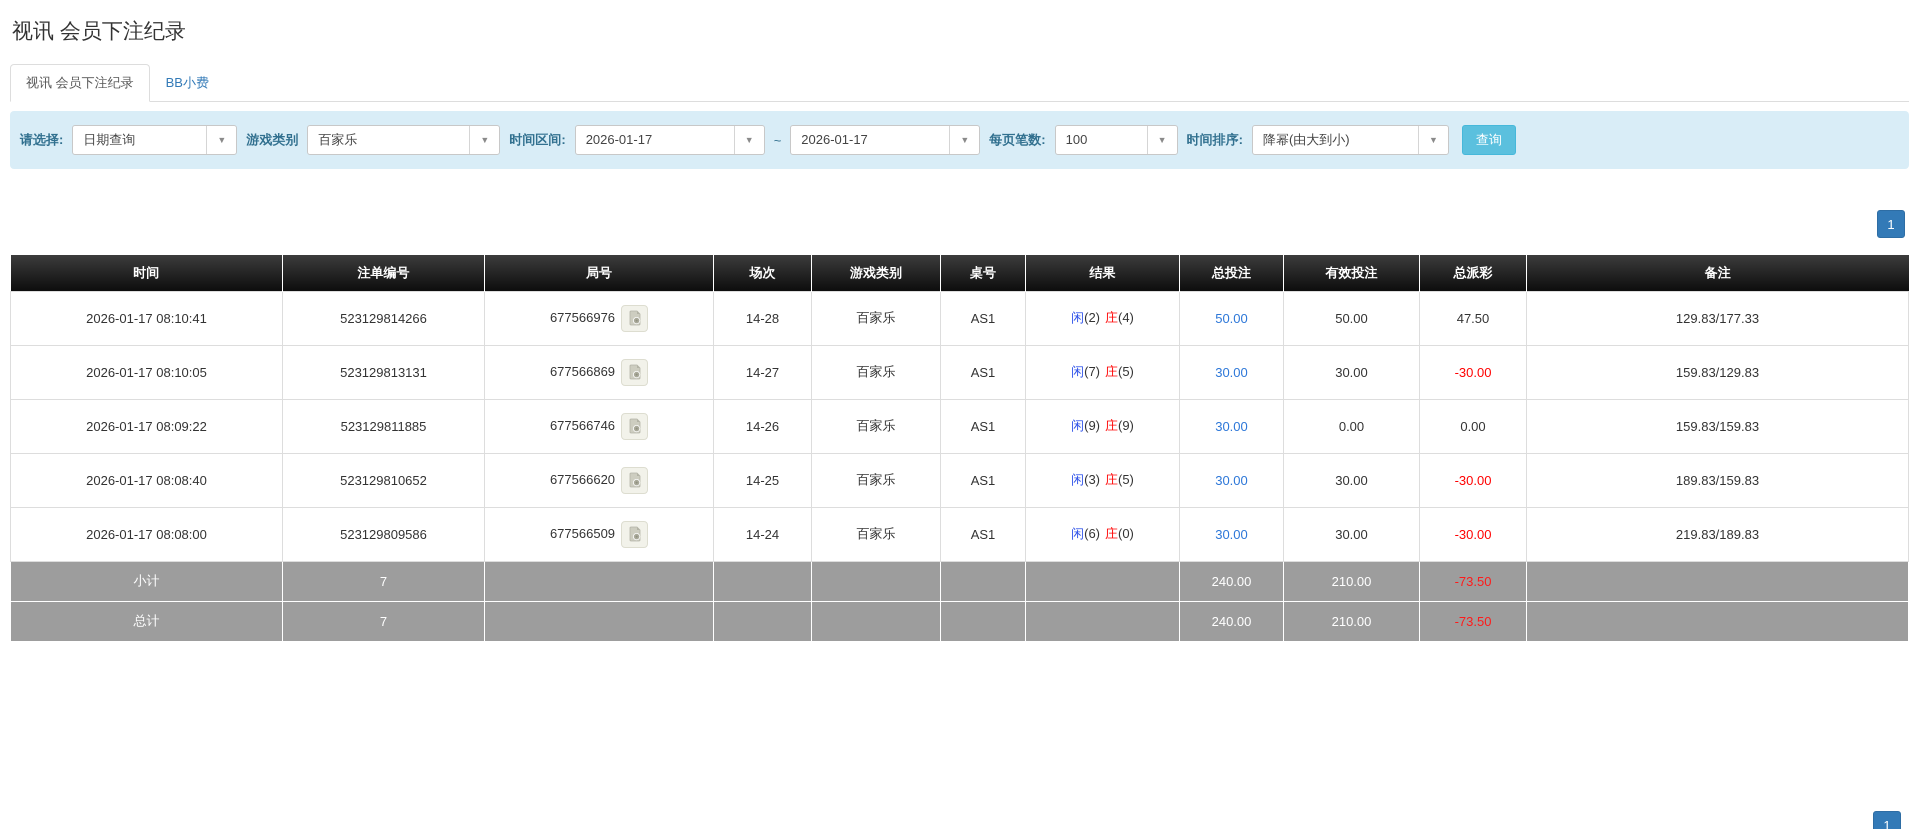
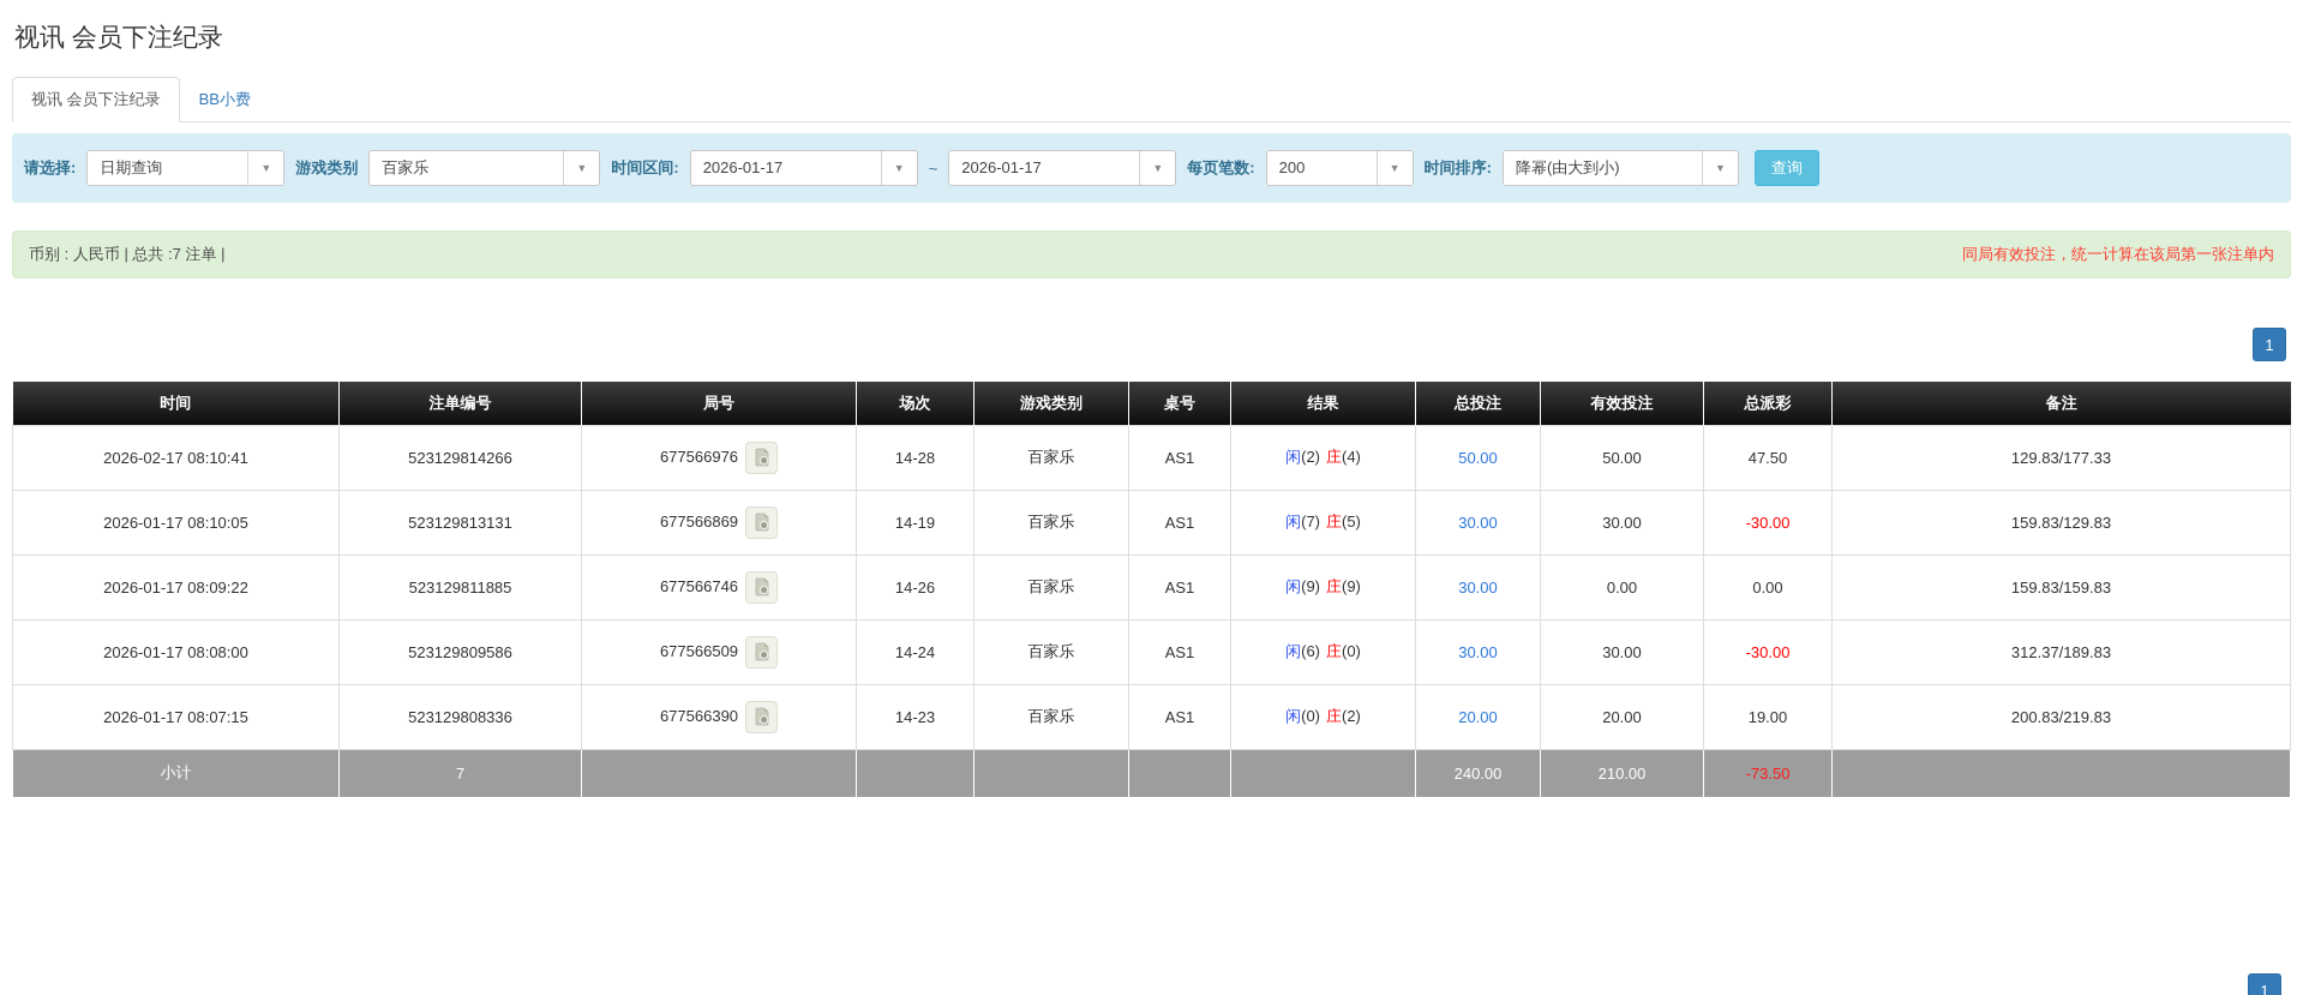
  视讯 会员下注纪录
  视讯 会员下注纪录
  BB小费
  请选择:
  日期查询
  ▼
  游戏类别
  百家乐
  ▼
  时间区间:
  2026-01-17
  ▼
  ~
  2026-01-17
  ▼
  每页笔数:
- 100
+ 200
  ▼
  时间排序:
  降幂(由大到小)
  ▼
  查询
+ 币别 : 人民币 | 总共 :7 注单 |
+ 同局有效投注，统一计算在该局第一张注单内
  1
  时间	注单编号	局号	场次	游戏类别	桌号	结果	总投注	有效投注	总派彩	备注
- 2026-01-17 08:10:41	523129814266	677566976	14-28	百家乐	AS1	闲(2) 庄(4)	50.00	50.00	47.50	129.83/177.33
+ 2026-02-17 08:10:41	523129814266	677566976	14-28	百家乐	AS1	闲(2) 庄(4)	50.00	50.00	47.50	129.83/177.33
- 2026-01-17 08:10:05	523129813131	677566869	14-27	百家乐	AS1	闲(7) 庄(5)	30.00	30.00	-30.00	159.83/129.83
+ 2026-01-17 08:10:05	523129813131	677566869	14-19	百家乐	AS1	闲(7) 庄(5)	30.00	30.00	-30.00	159.83/129.83
  2026-01-17 08:09:22	523129811885	677566746	14-26	百家乐	AS1	闲(9) 庄(9)	30.00	0.00	0.00	159.83/159.83
- 2026-01-17 08:08:40	523129810652	677566620	14-25	百家乐	AS1	闲(3) 庄(5)	30.00	30.00	-30.00	189.83/159.83
- 2026-01-17 08:08:00	523129809586	677566509	14-24	百家乐	AS1	闲(6) 庄(0)	30.00	30.00	-30.00	219.83/189.83
+ 2026-01-17 08:08:00	523129809586	677566509	14-24	百家乐	AS1	闲(6) 庄(0)	30.00	30.00	-30.00	312.37/189.83
+ 2026-01-17 08:07:15	523129808336	677566390	14-23	百家乐	AS1	闲(0) 庄(2)	20.00	20.00	19.00	200.83/219.83
  小计	7						240.00	210.00	-73.50
- 总计	7						240.00	210.00	-73.50
  1
